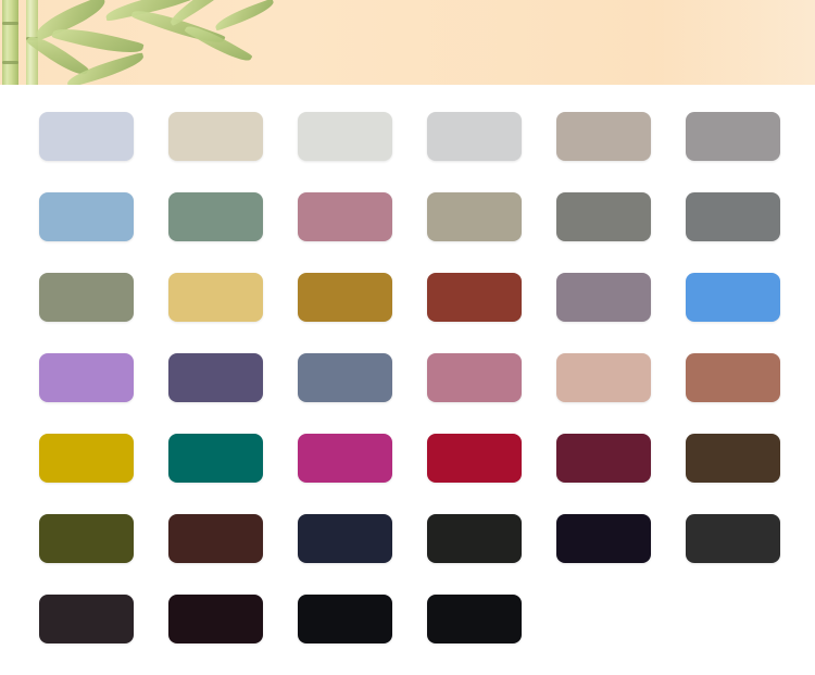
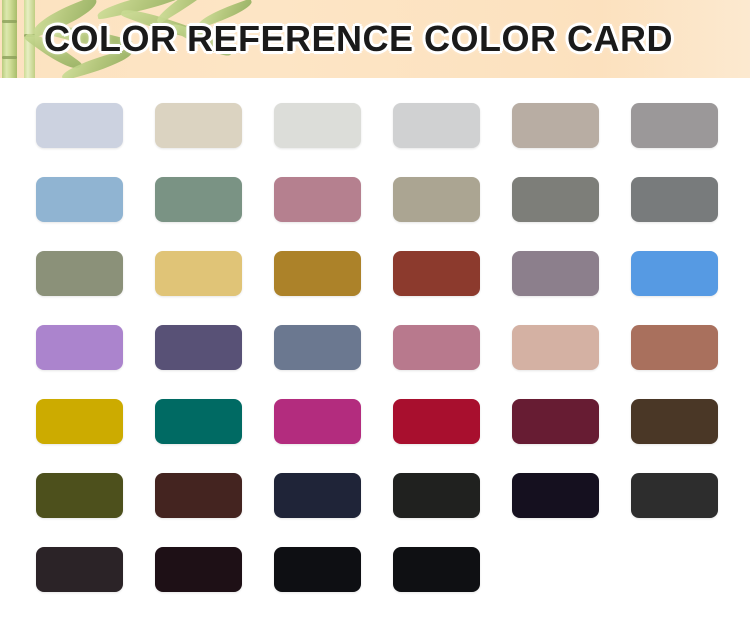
+ COLOR REFERENCE COLOR CARD
